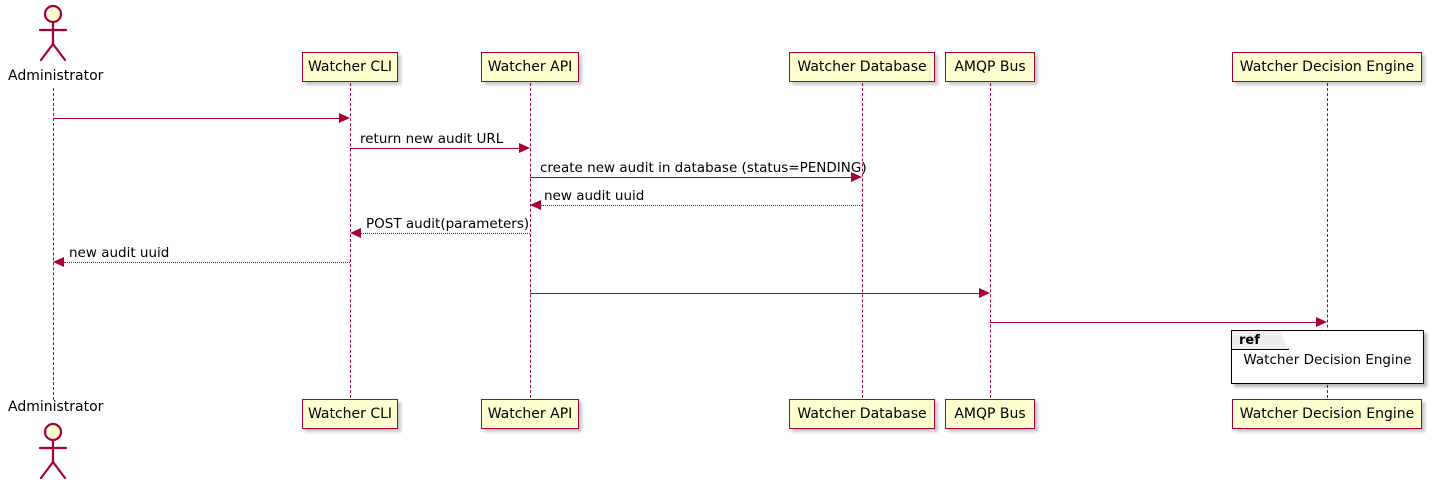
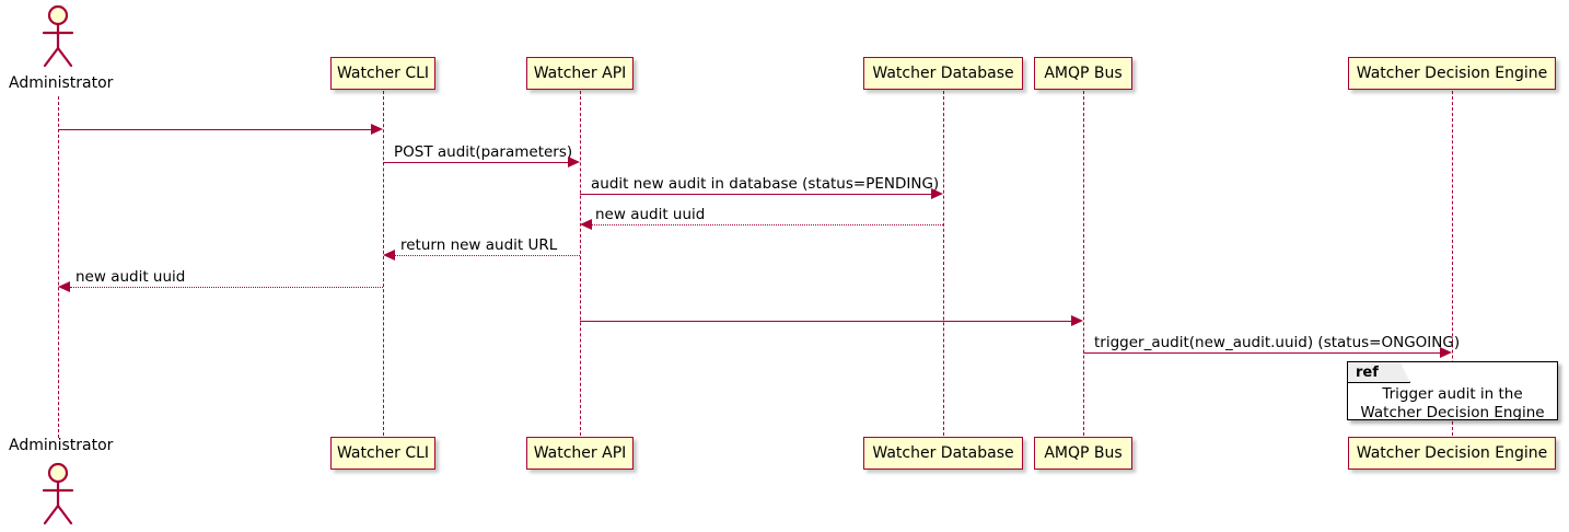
  Administrator
  Administrator
  Watcher CLI
  Watcher API
  Watcher Database
  AMQP Bus
  Watcher Decision Engine
  Watcher CLI
  Watcher API
  Watcher Database
  AMQP Bus
  Watcher Decision Engine
- return new audit URL
+ POST audit(parameters)
- create new audit in database (status=PENDING)
+ audit new audit in database (status=PENDING)
  new audit uuid
- POST audit(parameters)
+ return new audit URL
  new audit uuid
+ trigger_audit(new_audit.uuid) (status=ONGOING)
  ref
+ Trigger audit in the
  Watcher Decision Engine
